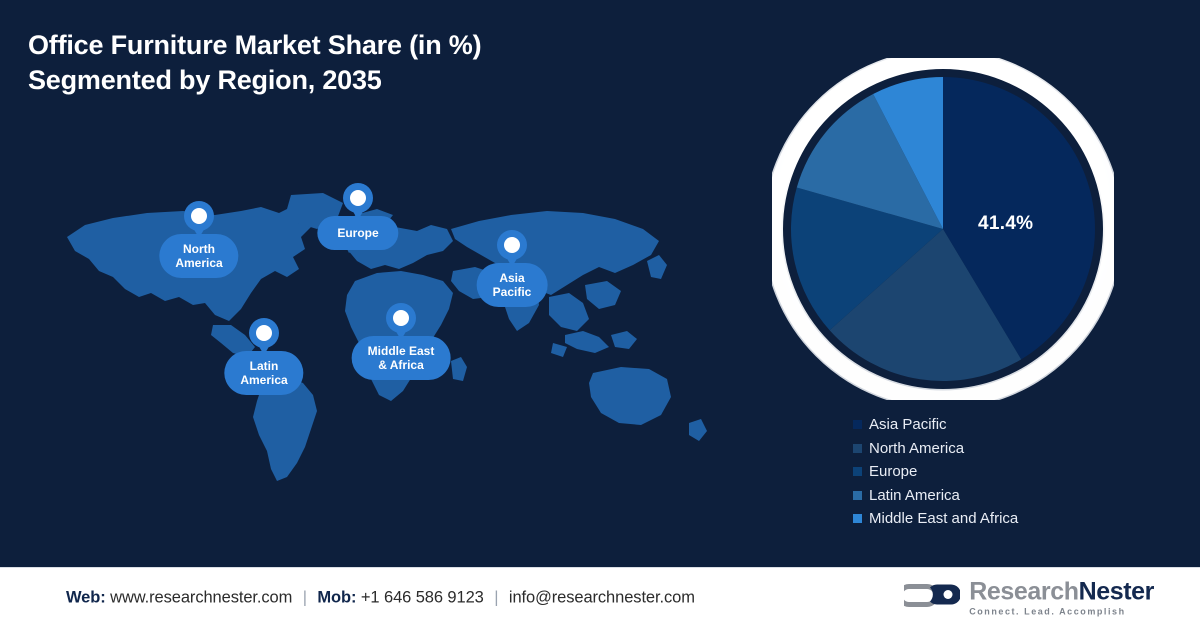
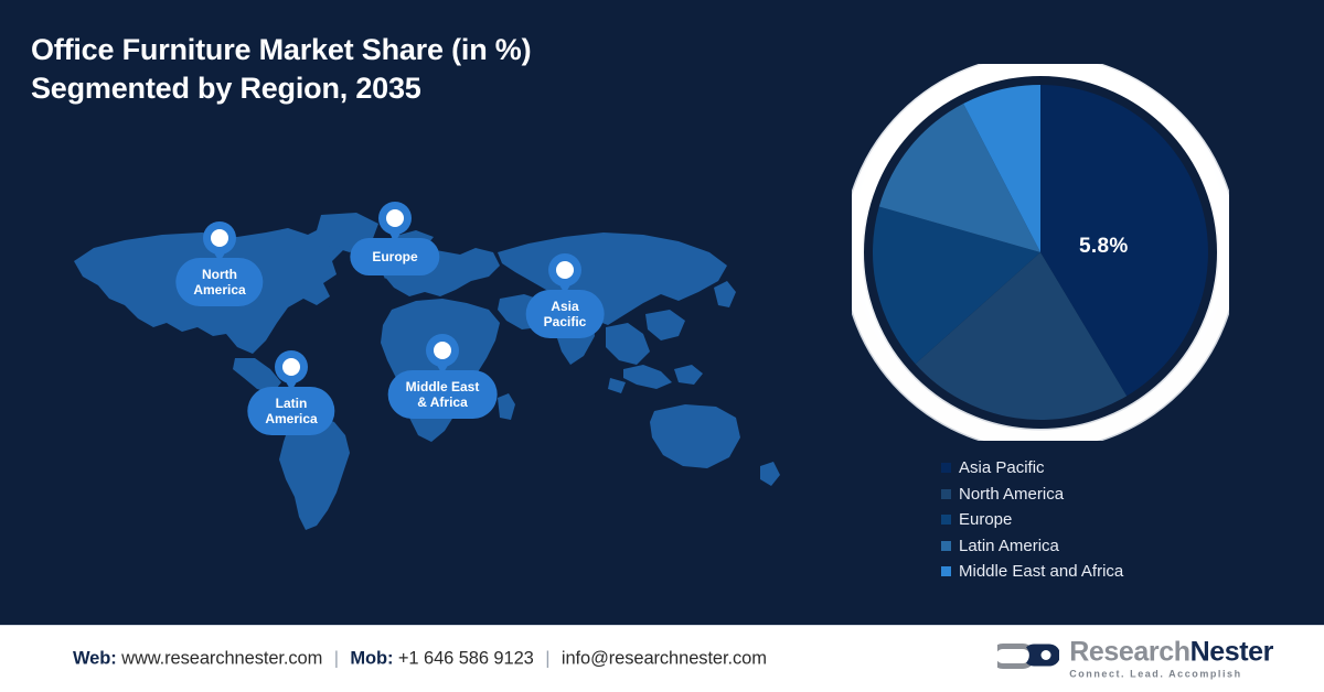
  Office Furniture Market Share (in %)
  Segmented by Region, 2035
  North
  America
  Europe
  Asia
  Pacific
  Latin
  America
  Middle East
  & Africa
- 41.4%
+ 5.8%
  Asia Pacific
  North America
  Europe
  Latin America
  Middle East and Africa
  Web: www.researchnester.com | Mob: +1 646 586 9123 | info@researchnester.com
  ResearchNester
  Connect. Lead. Accomplish
